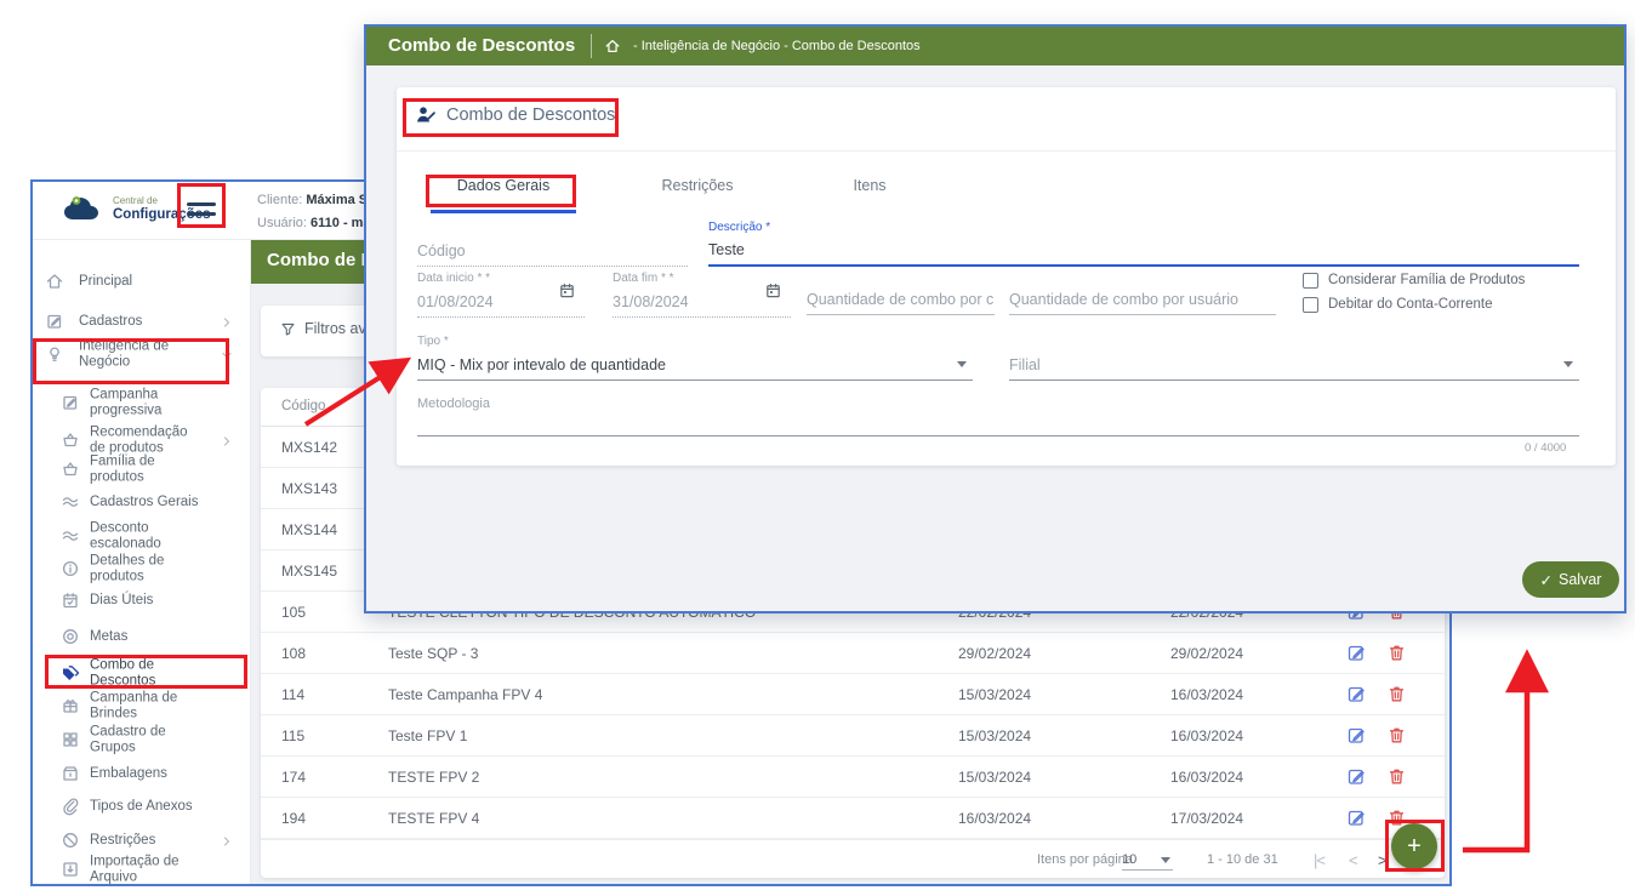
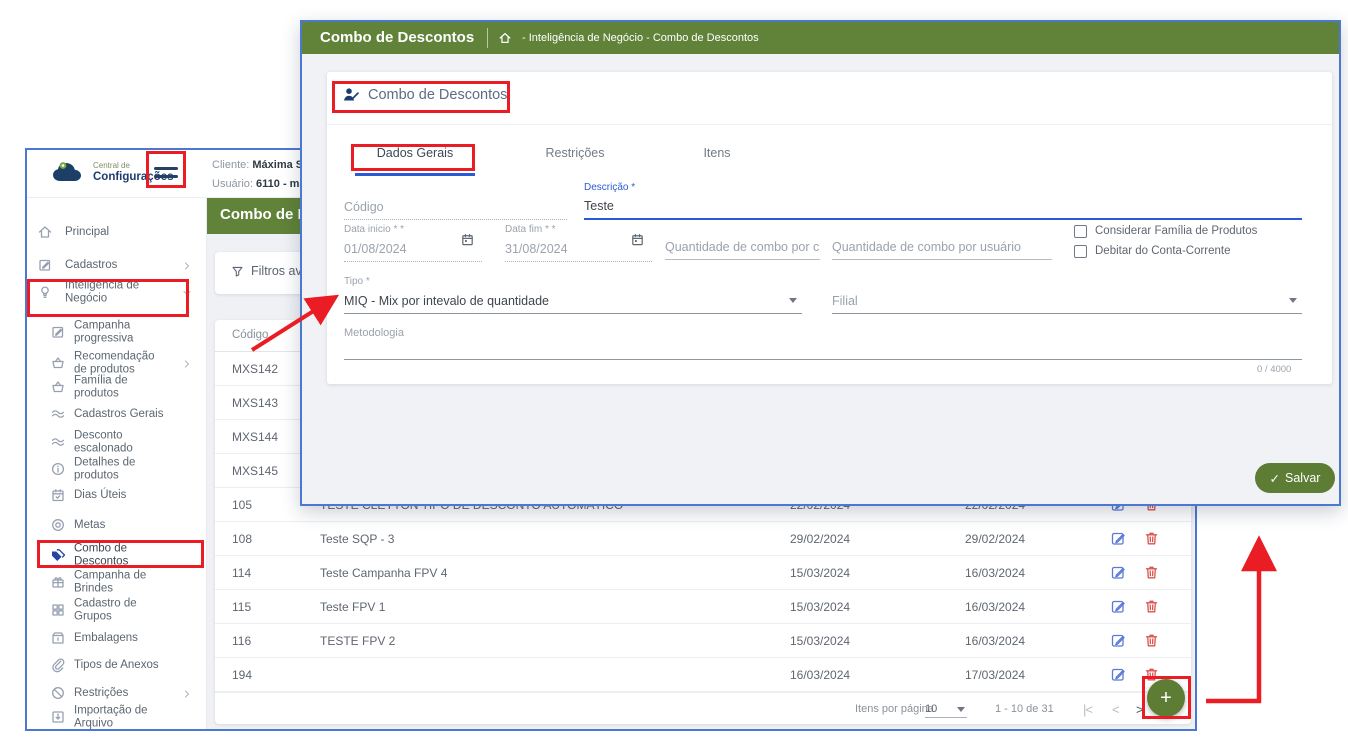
  Central de
  Configuraç
  Cliente: Máxima
  Usuário: 6110 - m
  Principal
  Cadastros
  Inteligência de Negócio
  Campanha progressiva
  Recomendação de produtos
  Família de produtos
  Cadastros Gerais
  Desconto escalonado
  Detalhes de produtos
  Dias Úteis
  Metas
  Combo de Descontos
  Campanha de Brindes
  Cadastro de Grupos
  Embalagens
  Tipos de Anexos
  Restrições
  Importação de Arquivo
  Código
  MXS142
  MXS143
  MXS144
  MXS145
  105
  108
  Teste SQP - 3
  29/02/2024
  29/02/2024
  114
  Teste Campanha FPV 4
  15/03/2024
  16/03/2024
  115
  Teste FPV 1
  15/03/2024
  16/03/2024
- 174
+ 116
  TESTE FPV 2
  15/03/2024
  16/03/2024
  194
- TESTE FPV 4
  16/03/2024
  17/03/2024
  Itens por página
  10
  1 - 10 de 31
  |<
  <
  >
  +
  Combo de Descontos
  - Inteligência de Negócio - Combo de Descontos
  Combo de Descontos
  Dados Gerais
  Restrições
  Itens
  Código
  Descrição *
  Teste
  Data inicio * *
  01/08/2024
  Data fim * *
  31/08/2024
  Quantidade de combo por c
  Quantidade de combo por usuário
  Considerar Família de Produtos
  Debitar do Conta-Corrente
  Tipo *
  MIQ - Mix por intevalo de quantidade
  Filial
  Metodologia
  0 / 4000
  ✓
  Salvar
